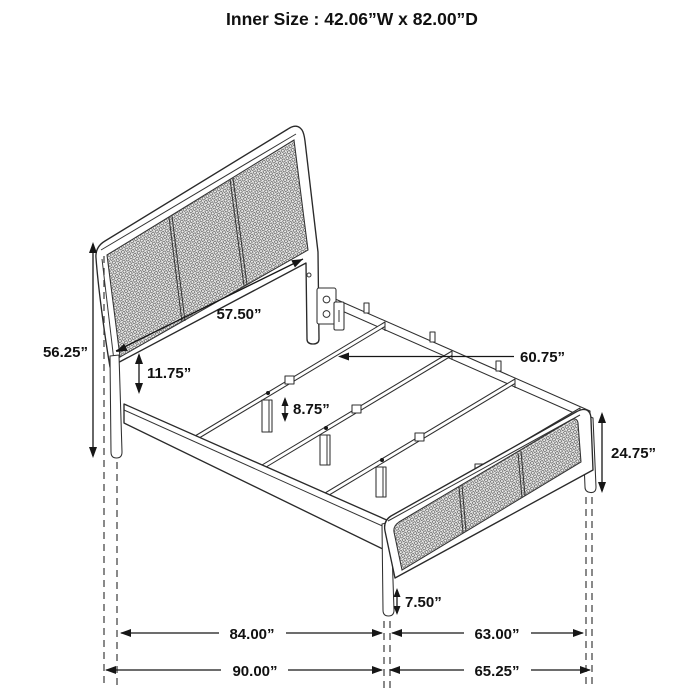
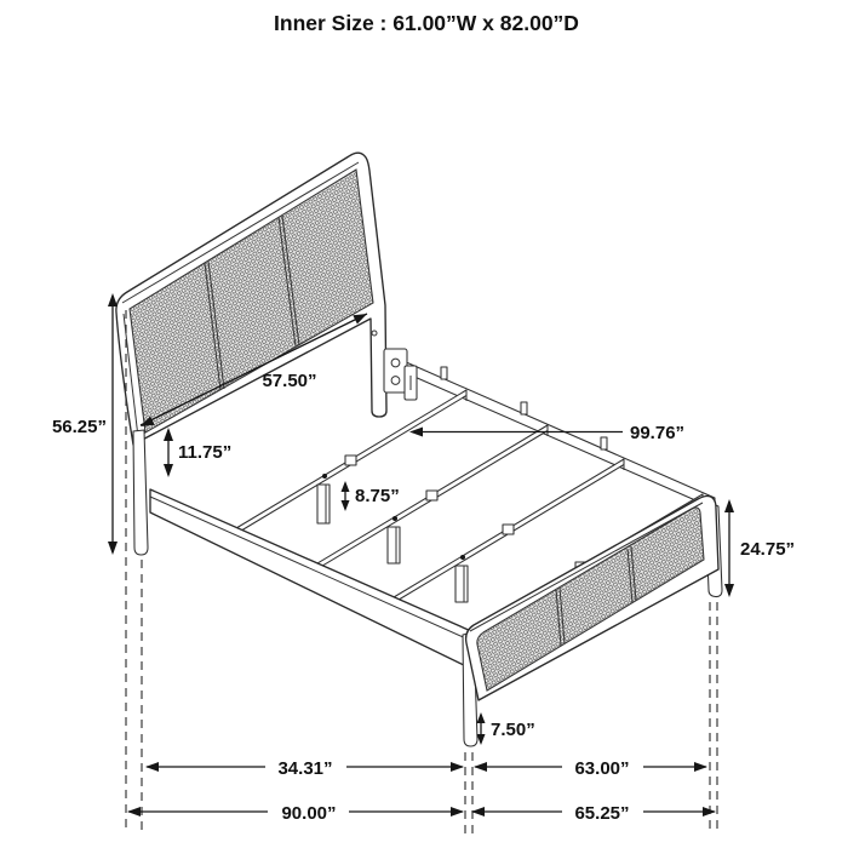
- Inner Size : 42.06”W x 82.00”D
+ Inner Size : 61.00”W x 82.00”D
  56.25”
  57.50”
- 60.75”
+ 99.76”
  11.75”
  8.75”
  24.75”
  7.50”
- 84.00”
+ 34.31”
  63.00”
  90.00”
  65.25”
